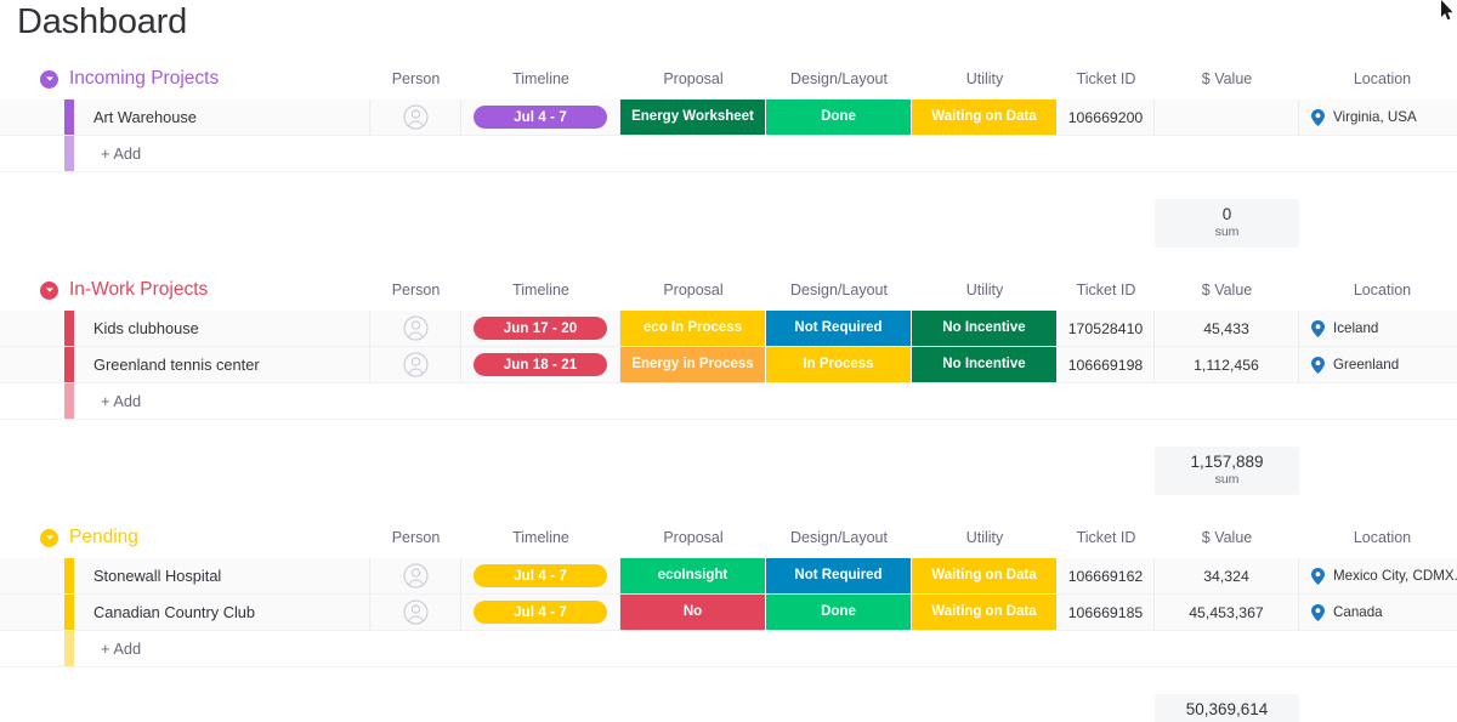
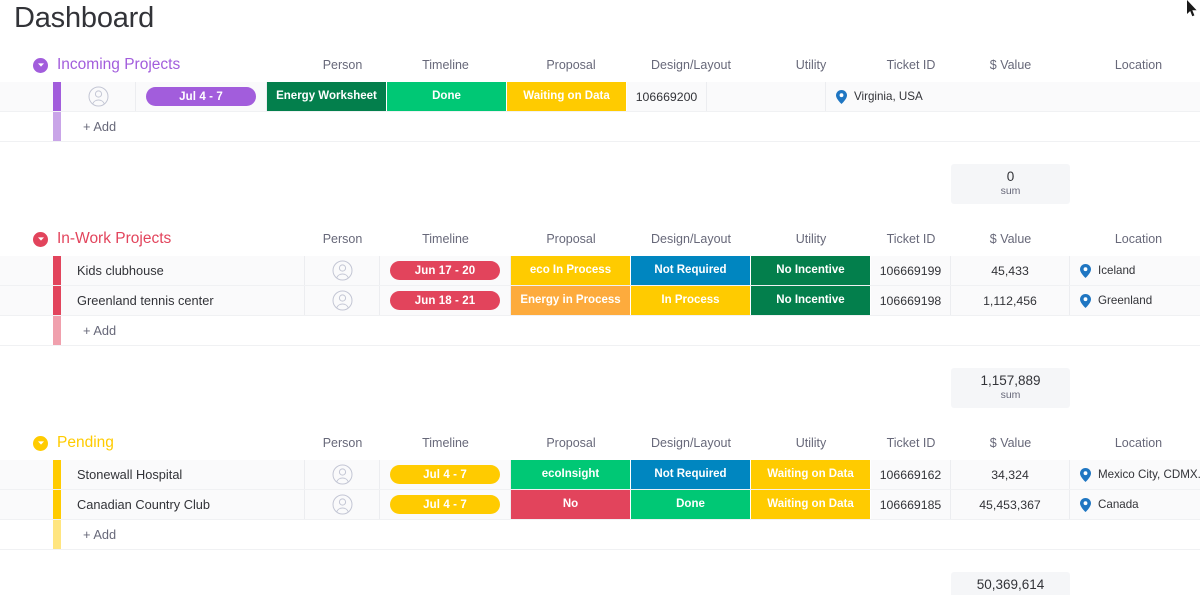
  Dashboard
  Incoming Projects
  Person
  Timeline
  Proposal
  Design/Layout
  Utility
  Ticket ID
  $ Value
  Location
- Art Warehouse
  Jul 4 - 7
  Energy Worksheet
  Done
  Waiting on Data
  106669200
  Virginia, USA
  + Add
  0
  sum
  In-Work Projects
  Person
  Timeline
  Proposal
  Design/Layout
  Utility
  Ticket ID
  $ Value
  Location
  Kids clubhouse
  Jun 17 - 20
  eco In Process
  Not Required
  No Incentive
- 170528410
+ 106669199
  45,433
  Iceland
  Greenland tennis center
  Jun 18 - 21
  Energy in Process
  In Process
  No Incentive
  106669198
  1,112,456
  Greenland
  + Add
  1,157,889
  sum
  Pending
  Person
  Timeline
  Proposal
  Design/Layout
  Utility
  Ticket ID
  $ Value
  Location
  Stonewall Hospital
  Jul 4 - 7
  ecoInsight
  Not Required
  Waiting on Data
  106669162
  34,324
  Mexico City, CDMX.
  Canadian Country Club
  Jul 4 - 7
  No
  Done
  Waiting on Data
  106669185
  45,453,367
  Canada
  + Add
  50,369,614
